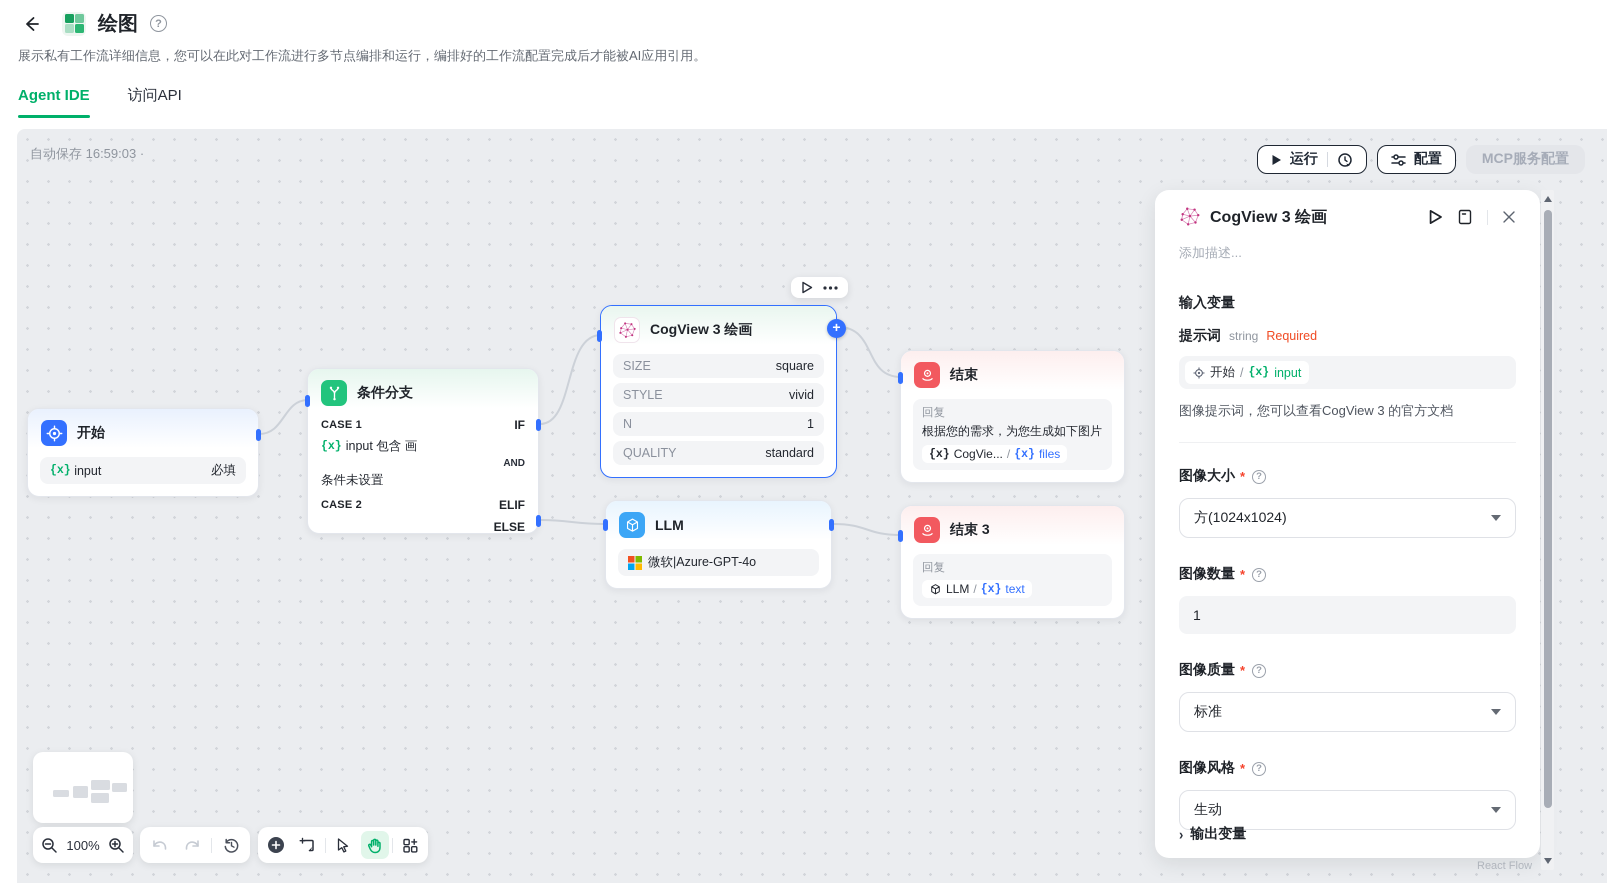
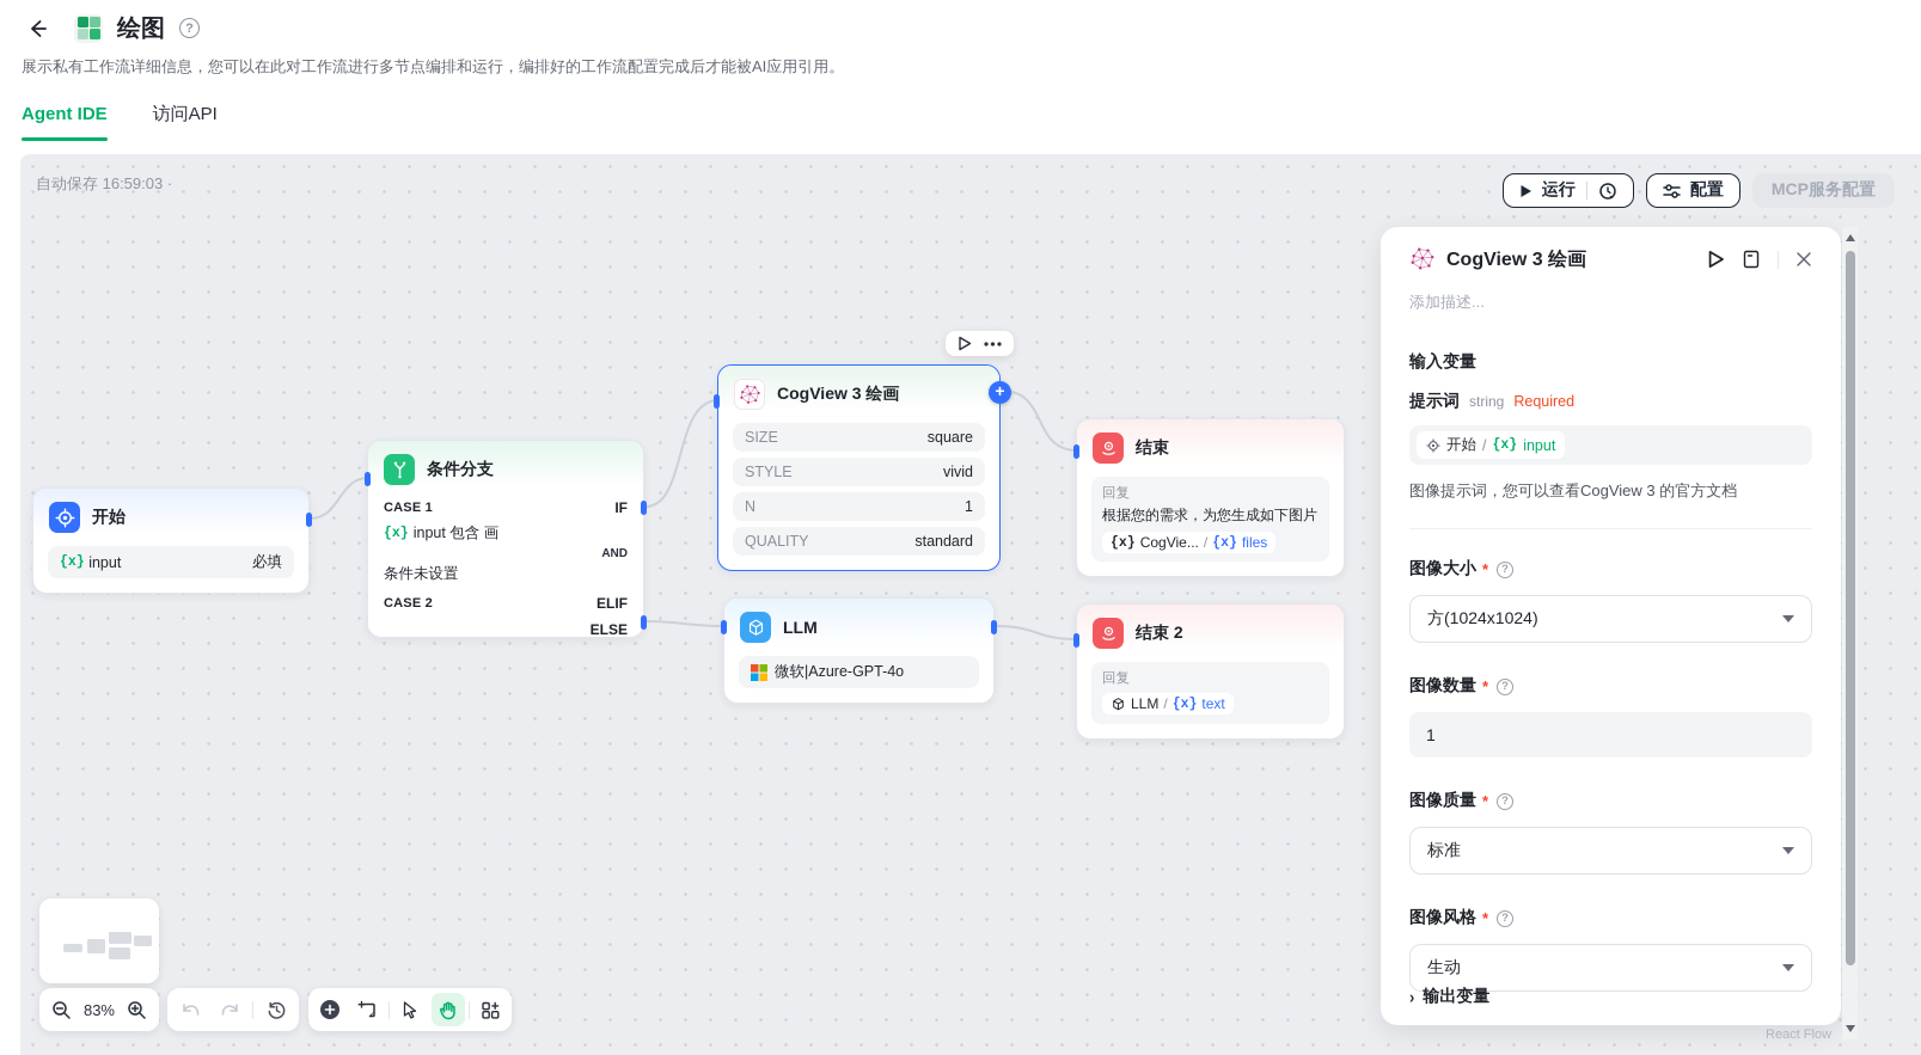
  绘图
  ?
  展示私有工作流详细信息，您可以在此对工作流进行多节点编排和运行，编排好的工作流配置完成后才能被AI应用引用。
  Agent IDE
  访问API
  自动保存 16:59:03 ·
  运行
  配置
  MCP服务配置
  开始
  {x}
  input
  必填
  条件分支
  CASE 1
  IF
  {x}
  input 包含 画
  AND
  条件未设置
  CASE 2
  ELIF
  ELSE
  CogView 3 绘画
  SIZE
  square
  STYLE
  vivid
  N
  1
  QUALITY
  standard
  +
  结束
  回复
  根据您的需求，为您生成如下图片
  {x}
  CogVie...
  /
  {x}
  files
  LLM
  微软|Azure-GPT-4o
- 结束 3
+ 结束 2
  回复
  LLM
  /
  {x}
  text
- 100%
+ 83%
  React Flow
  CogView 3 绘画
  添加描述...
  输入变量
  提示词
  string
  Required
  开始
  /
  {x}
  input
  图像提示词，您可以查看CogView 3 的官方文档
  图像大小
  *
  ?
  方(1024x1024)
  图像数量
  *
  ?
  1
  图像质量
  *
  ?
  标准
  图像风格
  *
  ?
  生动
  ›
  输出变量
